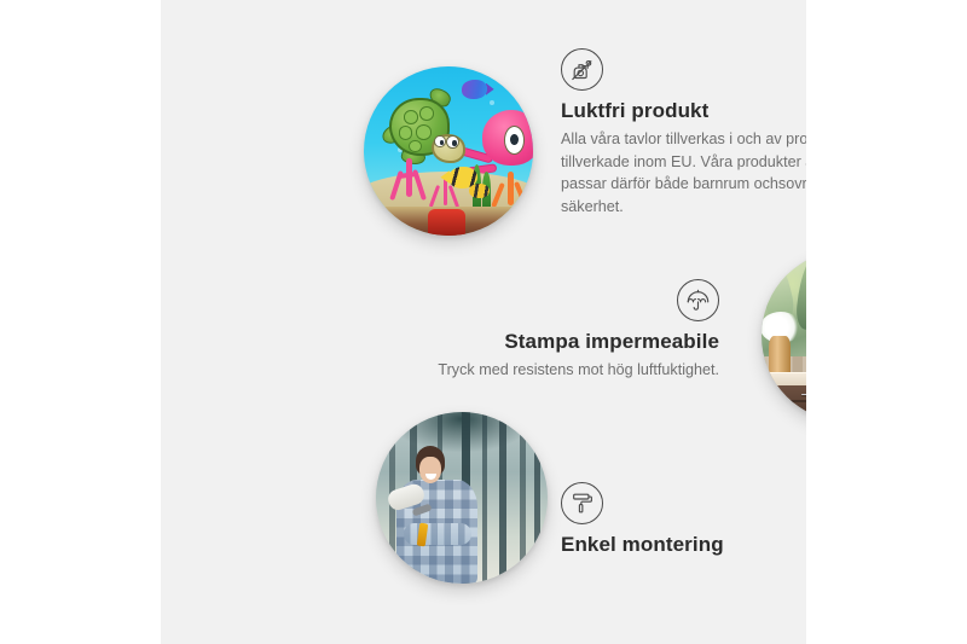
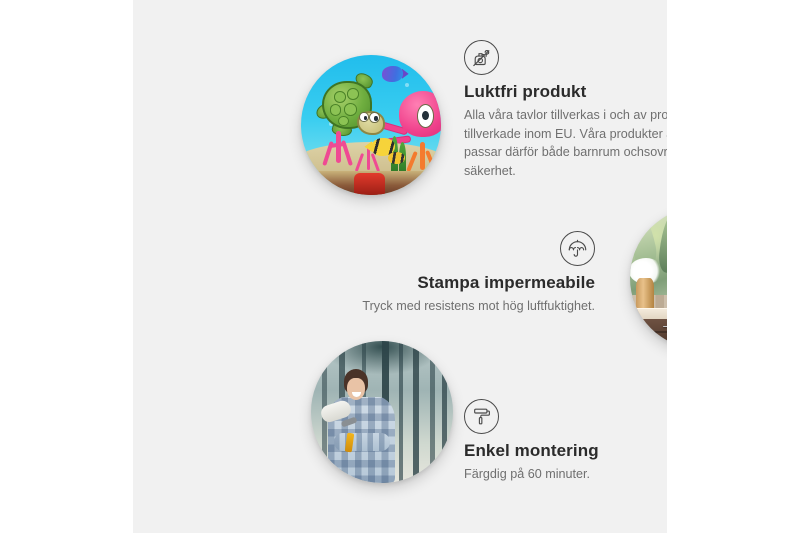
  Luktfri produkt
  Alla våra tavlor tillverkas i och av pro tillverkade inom EU. Våra produkter passar därför både barnrum ochsovr säkerhet.
  Stampa impermeabile
  Tryck med resistens mot hög luftfuktighet.
  Enkel montering
+ Färgdig på 60 minuter.
